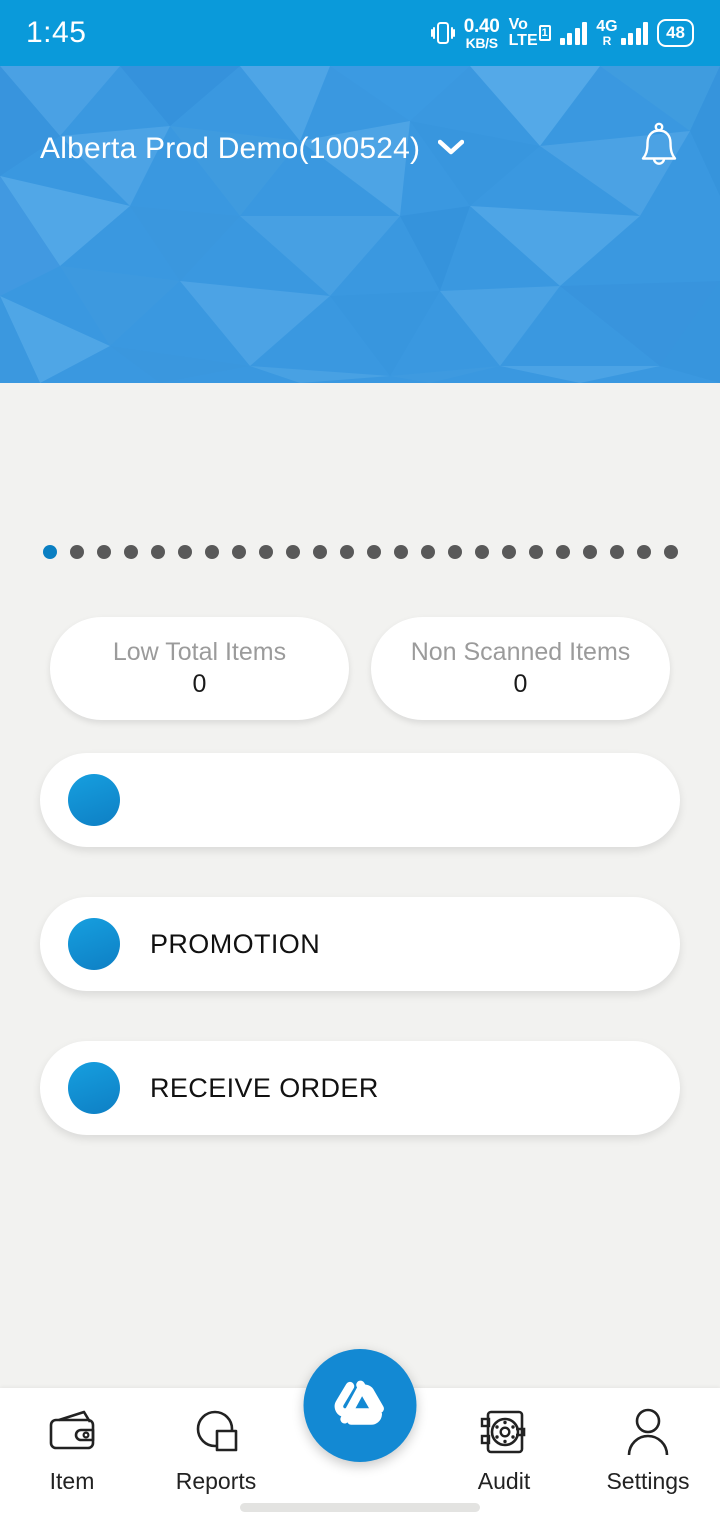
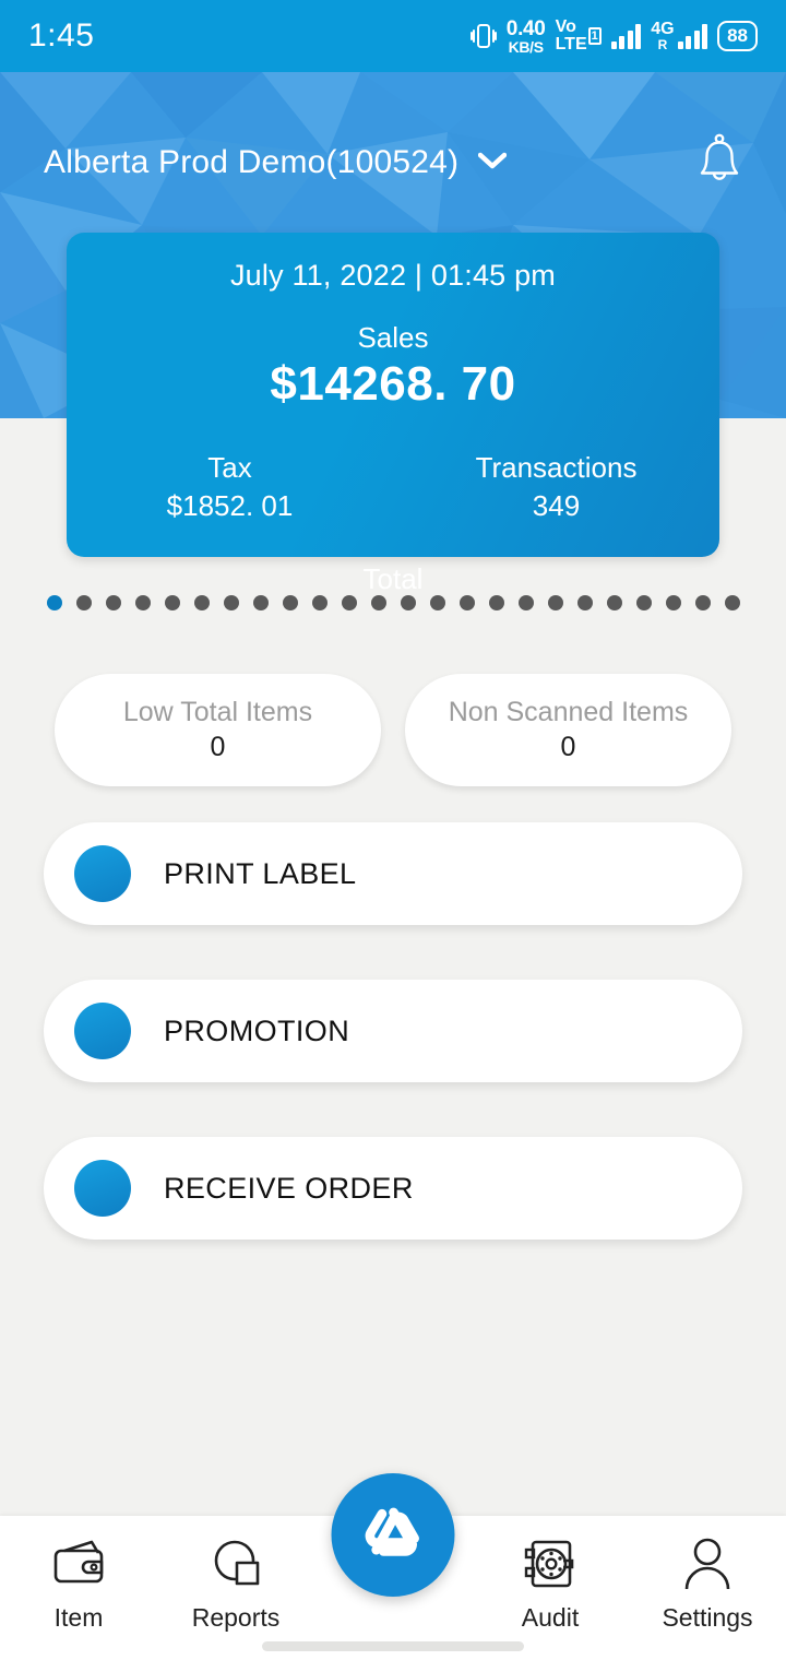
  1:45
  0.40
  KB/S
  Vo
  LTE
  1
  4G
  R
- 48
+ 88
  Alberta Prod Demo(100524)
+ July 11, 2022 | 01:45 pm
+ Sales
+ $14268. 70
+ Tax
+ $1852. 01
+ Transactions
+ 349
+ Total
  Low Total Items
  0
  Non Scanned Items
  0
+ PRINT LABEL
  PROMOTION
  RECEIVE ORDER
  Item
  Reports
  Audit
  Settings
